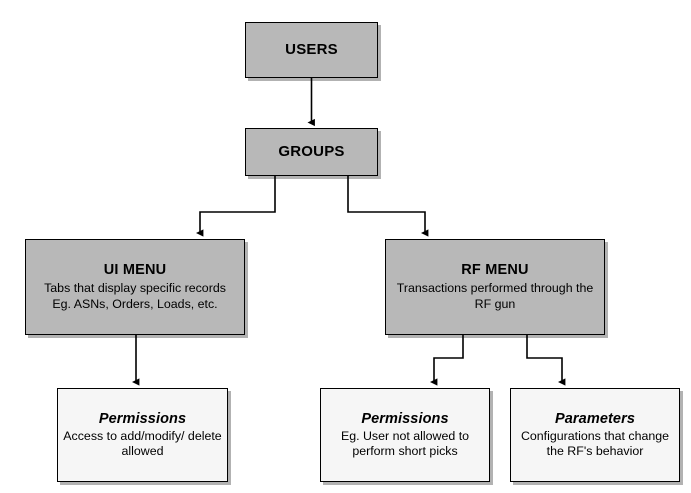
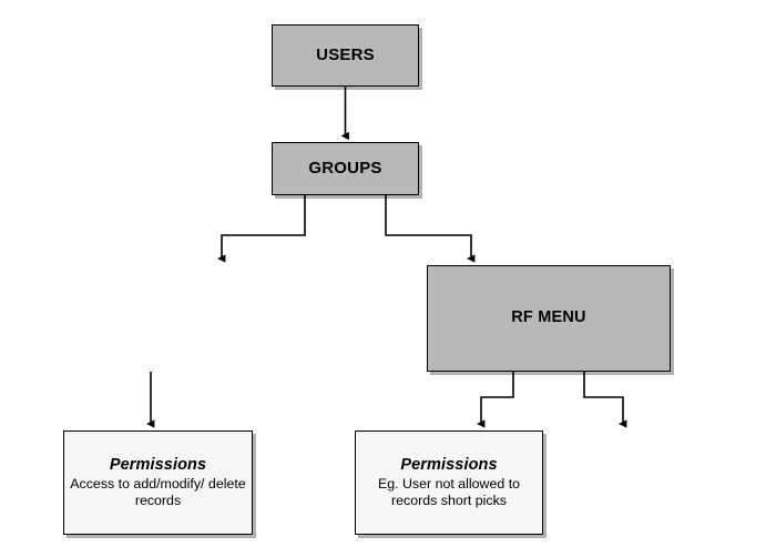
  USERS
  GROUPS
- UI MENU
- Tabs that display specific records
- Eg. ASNs, Orders, Loads, etc.
  RF MENU
- Transactions performed through the RF gun
  Permissions
- Access to add/modify/ delete allowed
+ Access to add/modify/ delete records
  Permissions
- Eg. User not allowed to perform short picks
+ Eg. User not allowed to records short picks
- Parameters
- Configurations that change the RF's behavior
